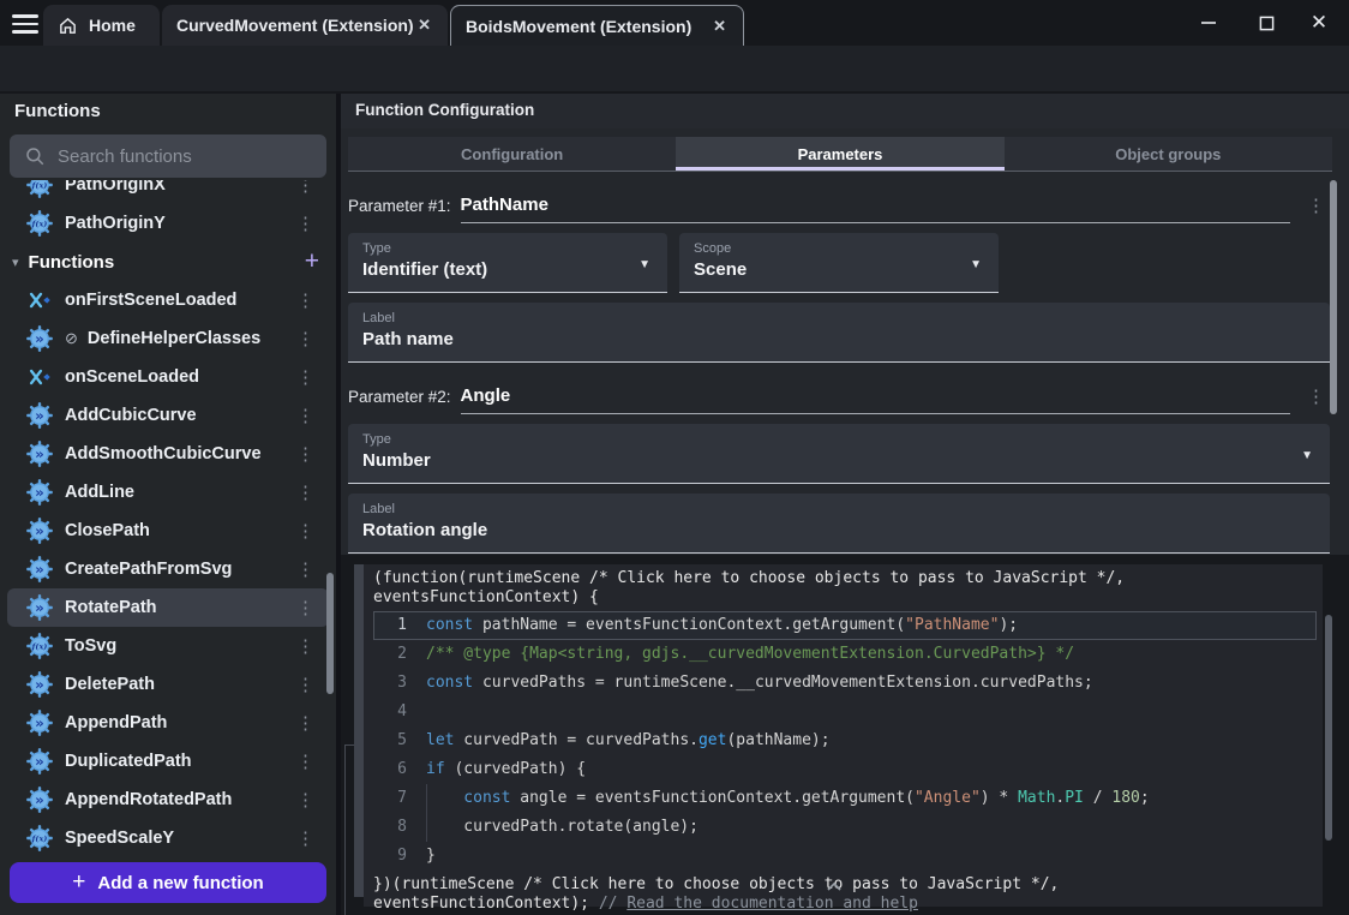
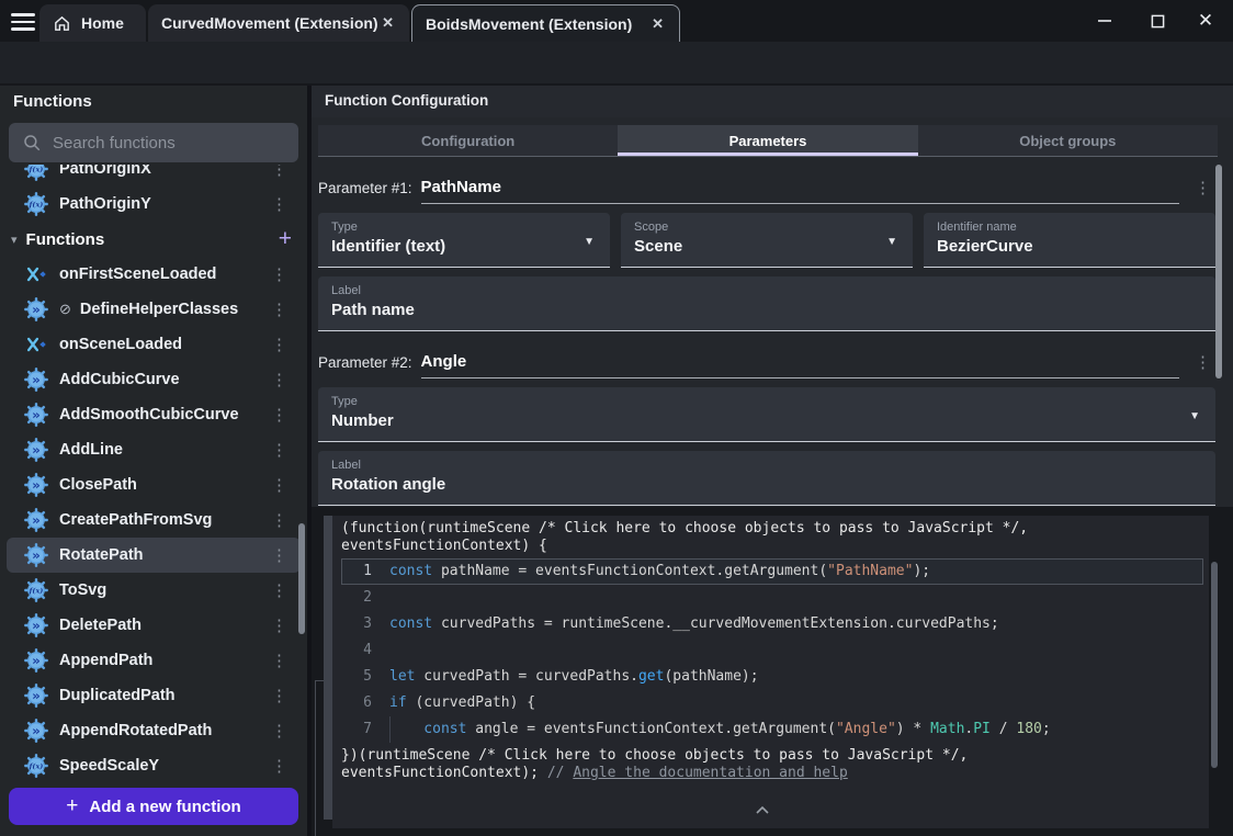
  Home
  CurvedMovement (Extension)
  ✕
  BoidsMovement (Extension)
  ✕
  ✕
  Functions
  Search functions
  f(x)
  PathOriginX
  ⋮
  f(x)
  PathOriginY
  ⋮
  ▾
  Functions
  +
  onFirstSceneLoaded
  ⋮
  »
  ⊘
  DefineHelperClasses
  ⋮
  onSceneLoaded
  ⋮
  »
  AddCubicCurve
  ⋮
  »
  AddSmoothCubicCurve
  ⋮
  »
  AddLine
  ⋮
  »
  ClosePath
  ⋮
  »
  CreatePathFromSvg
  ⋮
  »
  RotatePath
  ⋮
  f(x)
  ToSvg
  ⋮
  »
  DeletePath
  ⋮
  »
  AppendPath
  ⋮
  »
  DuplicatedPath
  ⋮
  »
  AppendRotatedPath
  ⋮
  f(x)
  SpeedScaleY
  ⋮
  +
  Add a new function
  Function Configuration
  Configuration
  Parameters
  Object groups
  Parameter #1:
  PathName
  ⋮
  Type
  Identifier (text)
  ▼
  Scope
  Scene
  ▼
+ Identifier name
+ BezierCurve
  Label
  Path name
  Parameter #2:
  Angle
  ⋮
  Type
  Number
  ▼
  Label
  Rotation angle
  (function(runtimeScene /* Click here to choose objects to pass to JavaScript */,
  eventsFunctionContext) {
  1
  const
  pathName = eventsFunctionContext.getArgument(
  "PathName"
  );
  2
- /** @type {Map<string, gdjs.__curvedMovementExtension.CurvedPath>} */
  3
  const
  curvedPaths = runtimeScene.__curvedMovementExtension.curvedPaths;
  4
  5
  let
  curvedPath = curvedPaths.
  get
  (pathName);
  6
  if
  (curvedPath) {
  7
  const
  angle = eventsFunctionContext.getArgument(
  "Angle"
  ) *
  Math
  .
  PI
  /
  180
  ;
- 8
- curvedPath.rotate(angle);
- 9
- }
  })(runtimeScene /* Click here to choose objects to pass to JavaScript */,
- eventsFunctionContext); // Read the documentation and help
+ eventsFunctionContext); // Angle the documentation and help
